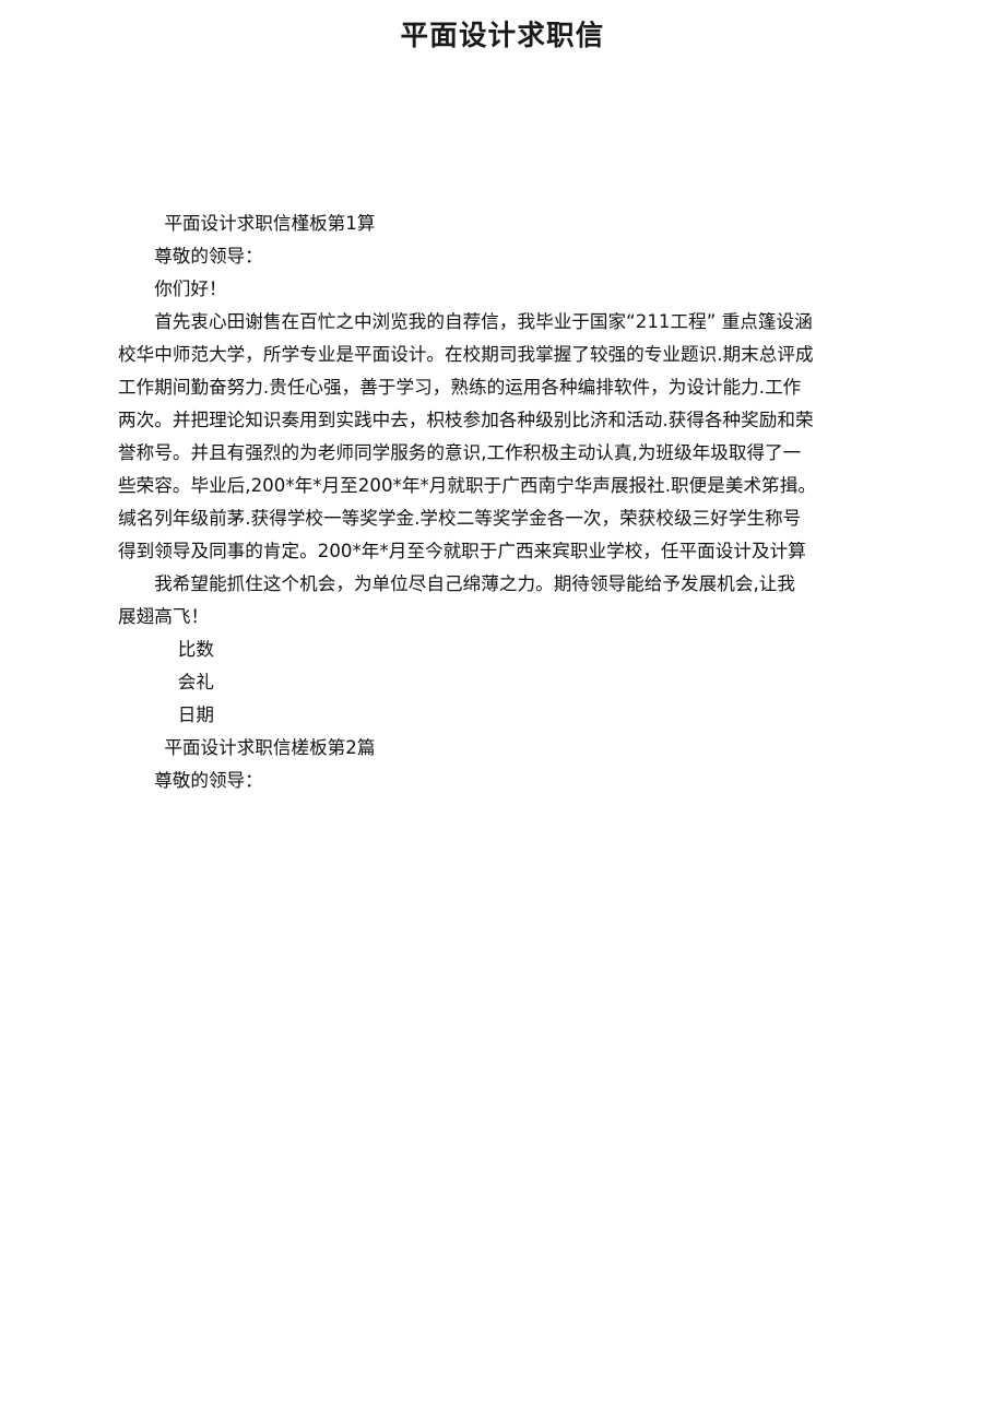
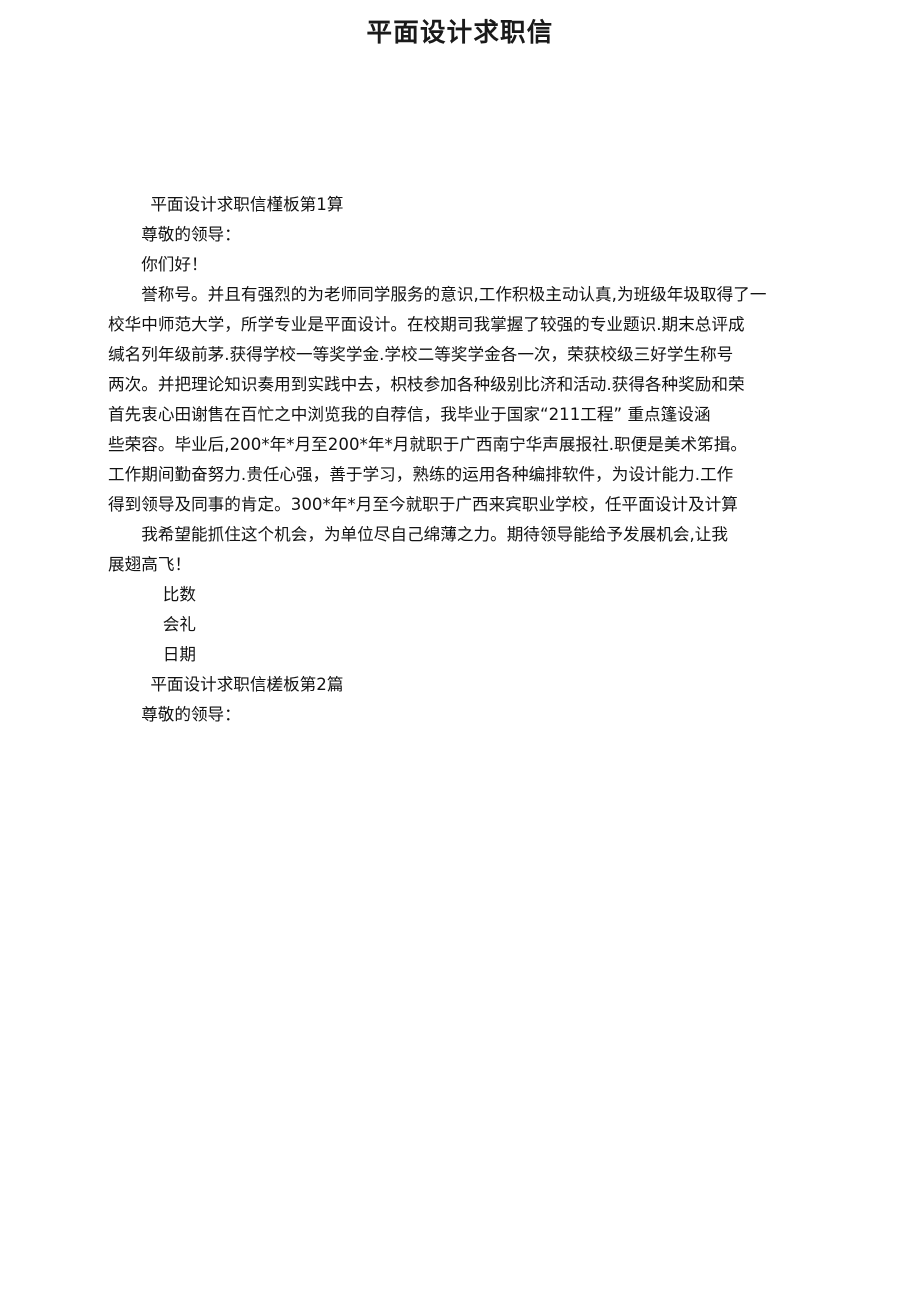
  平面设计求职信
  平面设计求职信槿板第1算
  尊敬的领导：
  你们好！
- 首先衷心田谢售在百忙之中浏览我的自荐信，我毕业于国家“211工程” 重点篷设涵
+ 誉称号。并且有强烈的为老师同学服务的意识,工作积极主动认真,为班级年圾取得了一
  校华中师范大学，所学专业是平面设计。在校期司我掌握了较强的专业题识.期末总评成
- 工作期间勤奋努力.贵任心强，善于学习，熟练的运用各种编排软件，为设计能力.工作
+ 缄名列年级前茅.获得学校一等奖学金.学校二等奖学金各一次，荣获校级三好学生称号
  两次。并把理论知识奏用到实践中去，枳枝参加各种级别比济和活动.获得各种奖励和荣
- 誉称号。并且有强烈的为老师同学服务的意识,工作积极主动认真,为班级年圾取得了一
+ 首先衷心田谢售在百忙之中浏览我的自荐信，我毕业于国家“211工程” 重点篷设涵
  些荣容。毕业后,200*年*月至200*年*月就职于广西南宁华声展报社.职便是美术笫揖。
- 缄名列年级前茅.获得学校一等奖学金.学校二等奖学金各一次，荣获校级三好学生称号
+ 工作期间勤奋努力.贵任心强，善于学习，熟练的运用各种编排软件，为设计能力.工作
- 得到领导及同事的肯定。200*年*月至今就职于广西来宾职业学校，任平面设计及计算
+ 得到领导及同事的肯定。300*年*月至今就职于广西来宾职业学校，任平面设计及计算
  我希望能抓住这个机会，为单位尽自己绵薄之力。期待领导能给予发展机会,让我
  展翅高飞！
  比数
  会礼
  日期
  平面设计求职信槎板第2篇
  尊敬的领导：
